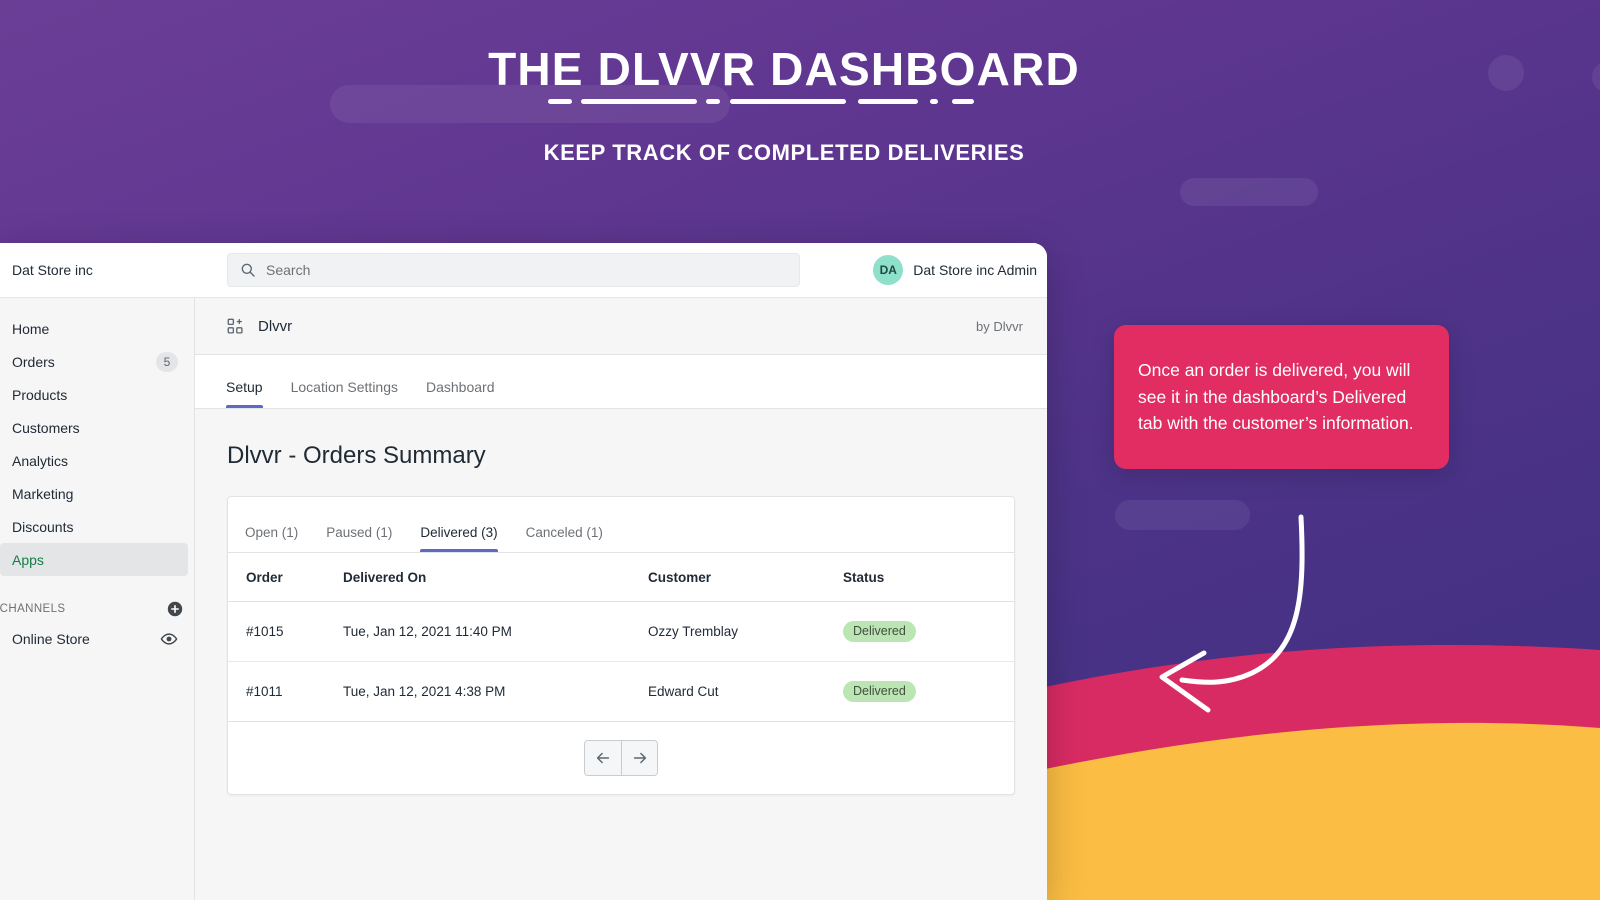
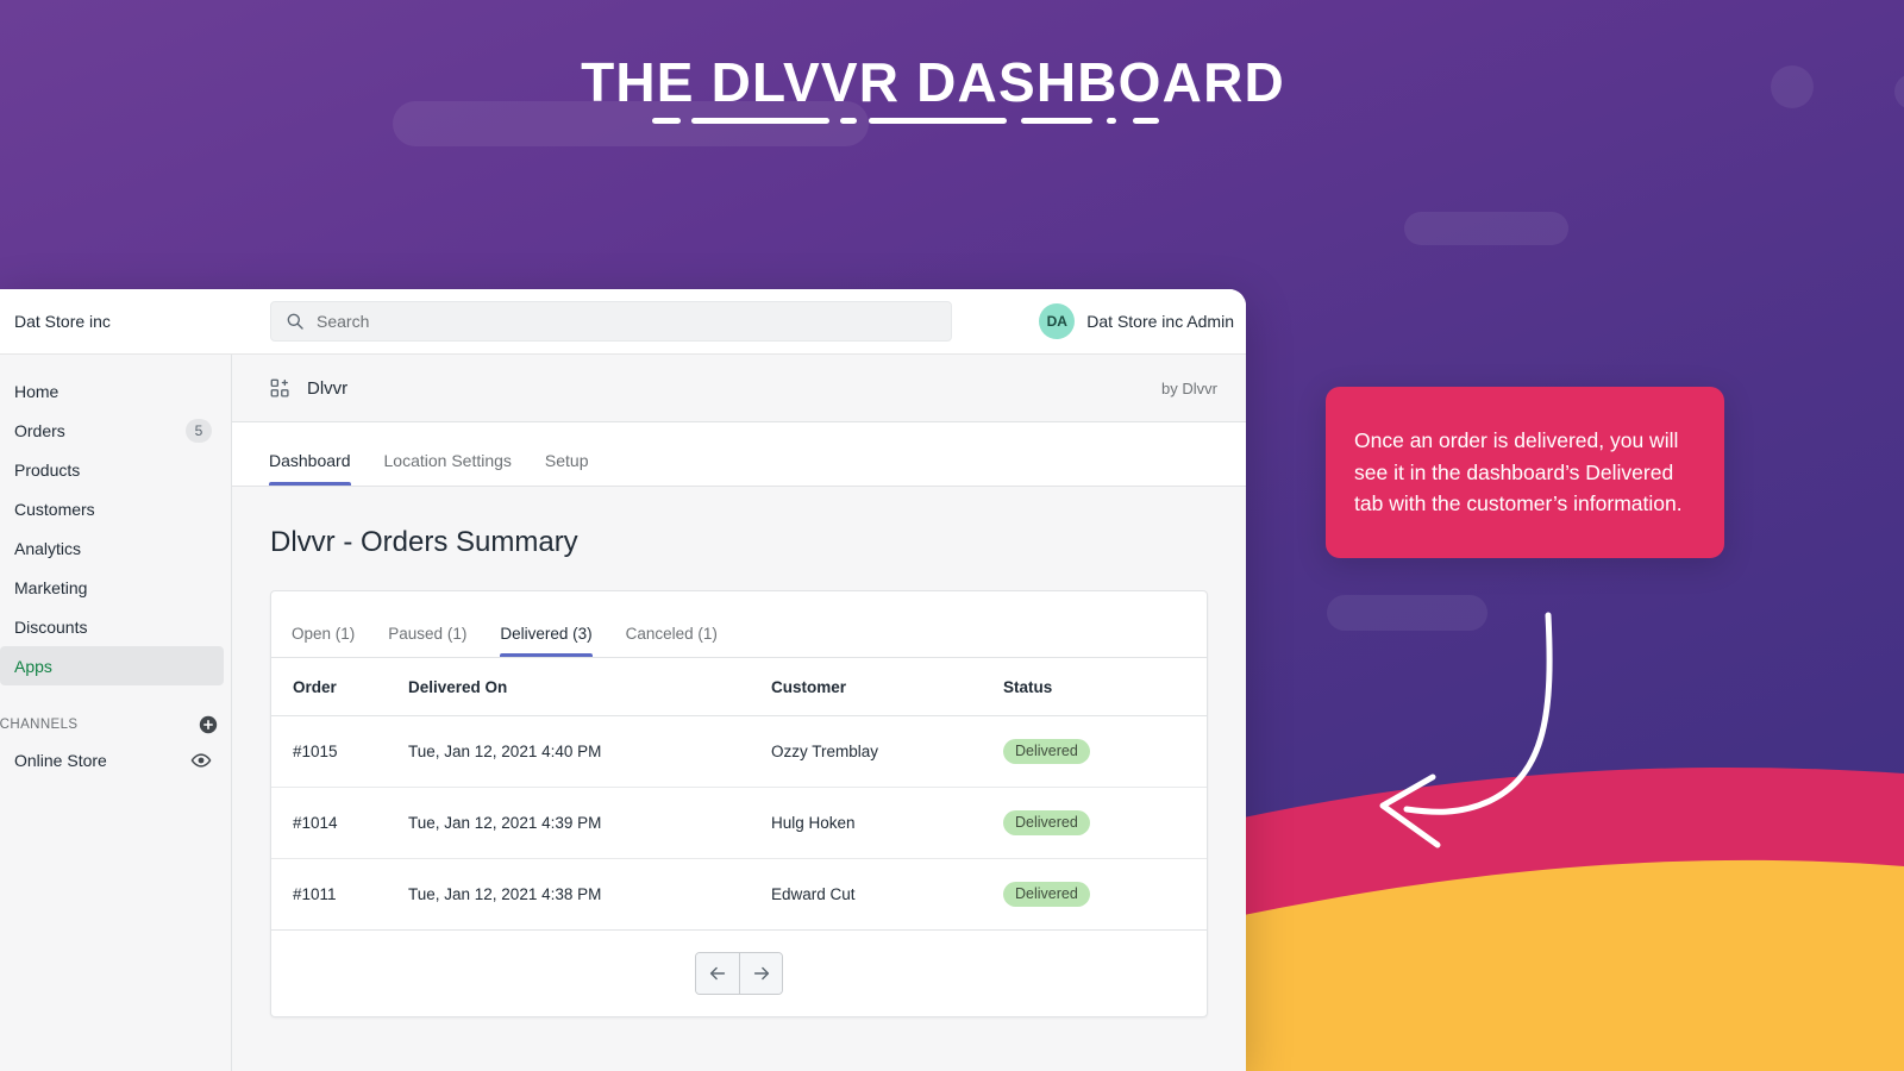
  THE DLVVR DASHBOARD
- KEEP TRACK OF COMPLETED DELIVERIES
  Dat Store inc
  Search
  DA
  Dat Store inc Admin
  Home
  Orders
  5
  Products
  Customers
  Analytics
  Marketing
  Discounts
  Apps
  CHANNELS
  Online Store
  Dlvvr
  by Dlvvr
- Setup
+ Dashboard
  Location Settings
- Dashboard
+ Setup
  Dlvvr - Orders Summary
  Open (1)
  Paused (1)
  Delivered (3)
  Canceled (1)
  Order	Delivered On	Customer	Status
- #1015	Tue, Jan 12, 2021 11:40 PM	Ozzy Tremblay	Delivered
+ #1015	Tue, Jan 12, 2021 4:40 PM	Ozzy Tremblay	Delivered
+ #1014	Tue, Jan 12, 2021 4:39 PM	Hulg Hoken	Delivered
  #1011	Tue, Jan 12, 2021 4:38 PM	Edward Cut	Delivered
  Once an order is delivered, you will see it in the dashboard’s Delivered tab with the customer’s information.
